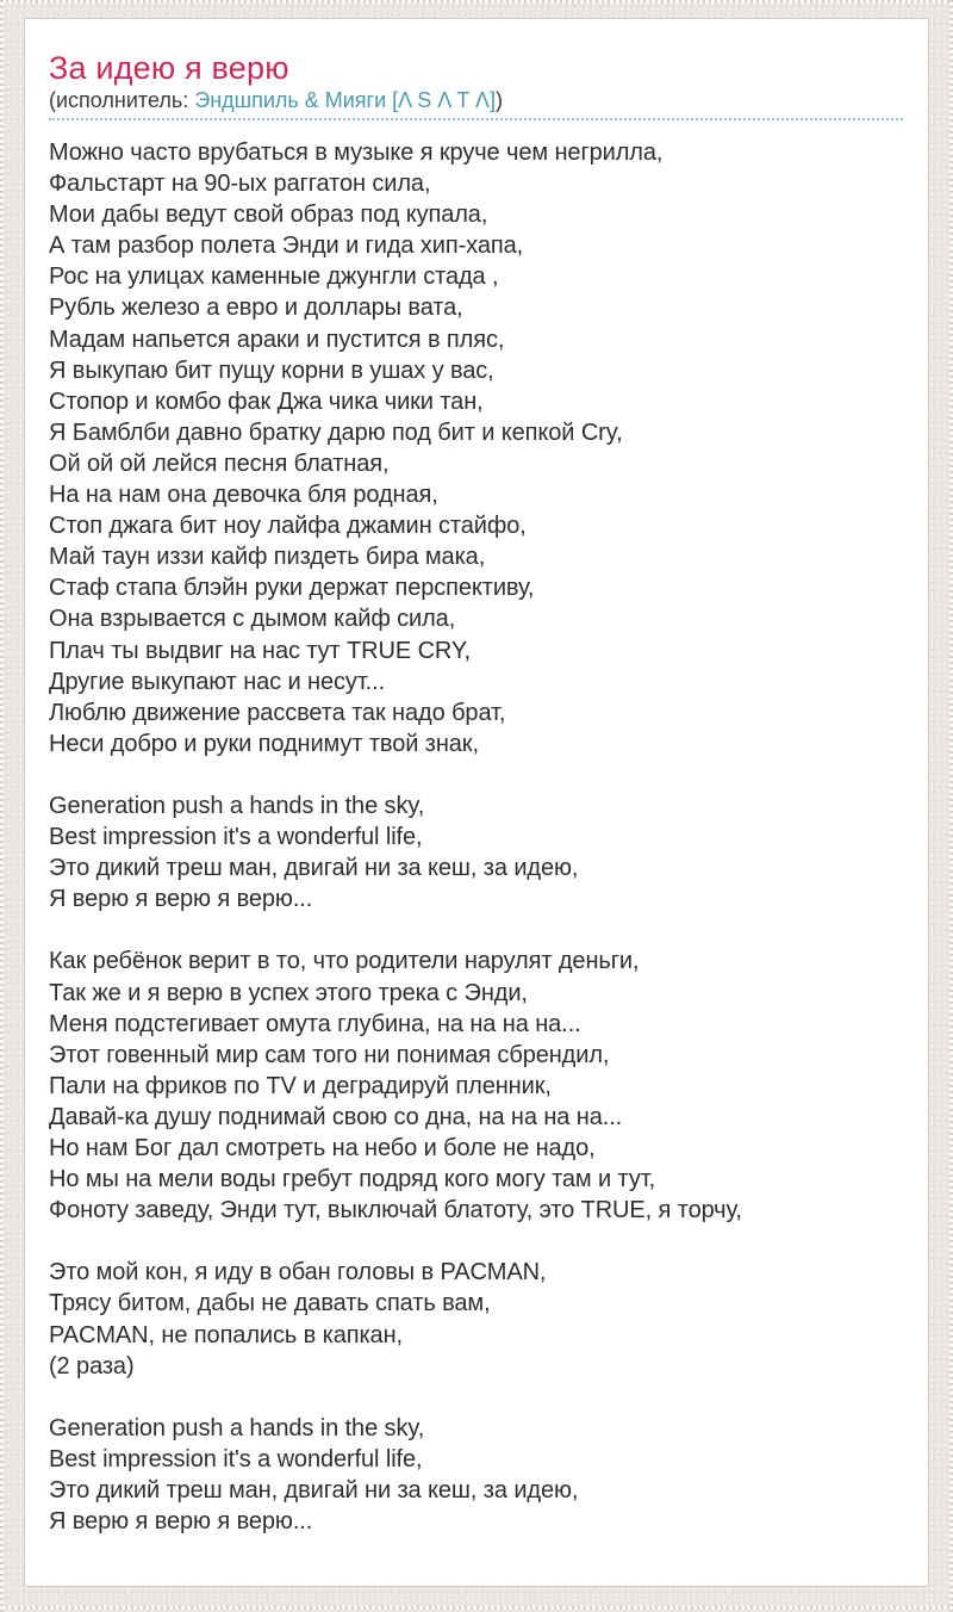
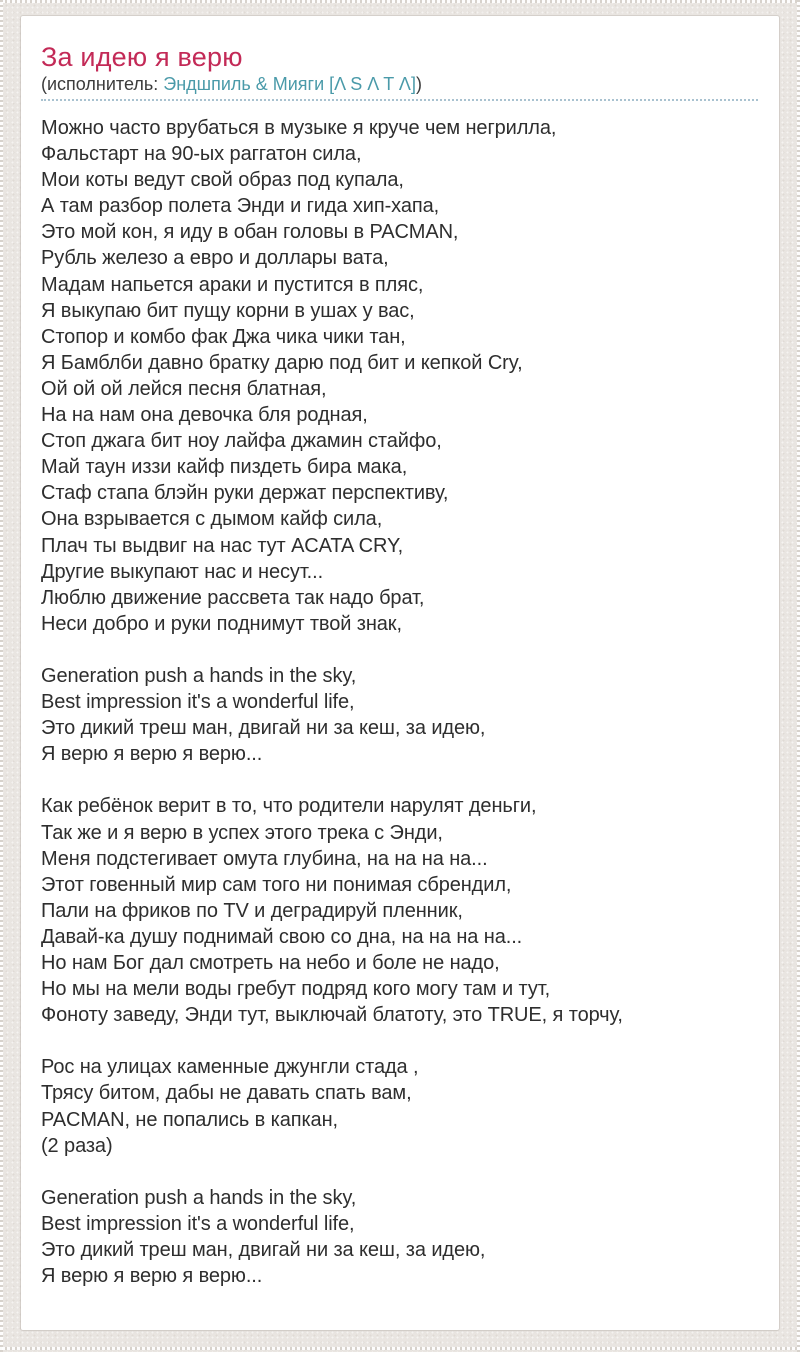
  За идею я верю
  (исполнитель: Эндшпиль & Мияги [Λ S Λ T Λ])
  Можно часто врубаться в музыке я круче чем негрилла,
  Фальстарт на 90-ых раггатон сила,
- Мои дабы ведут свой образ под купала,
+ Мои коты ведут свой образ под купала,
  А там разбор полета Энди и гида хип-хапа,
- Рос на улицах каменные джунгли стада ,
+ Это мой кон, я иду в обан головы в PACMAN,
  Рубль железо а евро и доллары вата,
  Мадам напьется араки и пустится в пляс,
  Я выкупаю бит пущу корни в ушах у вас,
  Стопор и комбо фак Джа чика чики тан,
  Я Бамблби давно братку дарю под бит и кепкой Cry,
  Ой ой ой лейся песня блатная,
  На на нам она девочка бля родная,
  Стоп джага бит ноу лайфа джамин стайфо,
  Май таун иззи кайф пиздеть бира мака,
  Стаф стапа блэйн руки держат перспективу,
  Она взрывается с дымом кайф сила,
- Плач ты выдвиг на нас тут TRUE CRY,
+ Плач ты выдвиг на нас тут ACATA CRY,
  Другие выкупают нас и несут...
  Люблю движение рассвета так надо брат,
  Неси добро и руки поднимут твой знак,
  Generation push a hands in the sky,
  Best impression it's a wonderful life,
  Это дикий треш ман, двигай ни за кеш, за идею,
  Я верю я верю я верю...
  Как ребёнок верит в то, что родители нарулят деньги,
  Так же и я верю в успех этого трека с Энди,
  Меня подстегивает омута глубина, на на на на...
  Этот говенный мир сам того ни понимая сбрендил,
  Пали на фриков по TV и деградируй пленник,
  Давай-ка душу поднимай свою со дна, на на на на...
  Но нам Бог дал смотреть на небо и боле не надо,
  Но мы на мели воды гребут подряд кого могу там и тут,
  Фоноту заведу, Энди тут, выключай блатоту, это TRUE, я торчу,
- Это мой кон, я иду в обан головы в PACMAN,
+ Рос на улицах каменные джунгли стада ,
  Трясу битом, дабы не давать спать вам,
  PACMAN, не попались в капкан,
  (2 раза)
  Generation push a hands in the sky,
  Best impression it's a wonderful life,
  Это дикий треш ман, двигай ни за кеш, за идею,
  Я верю я верю я верю...
